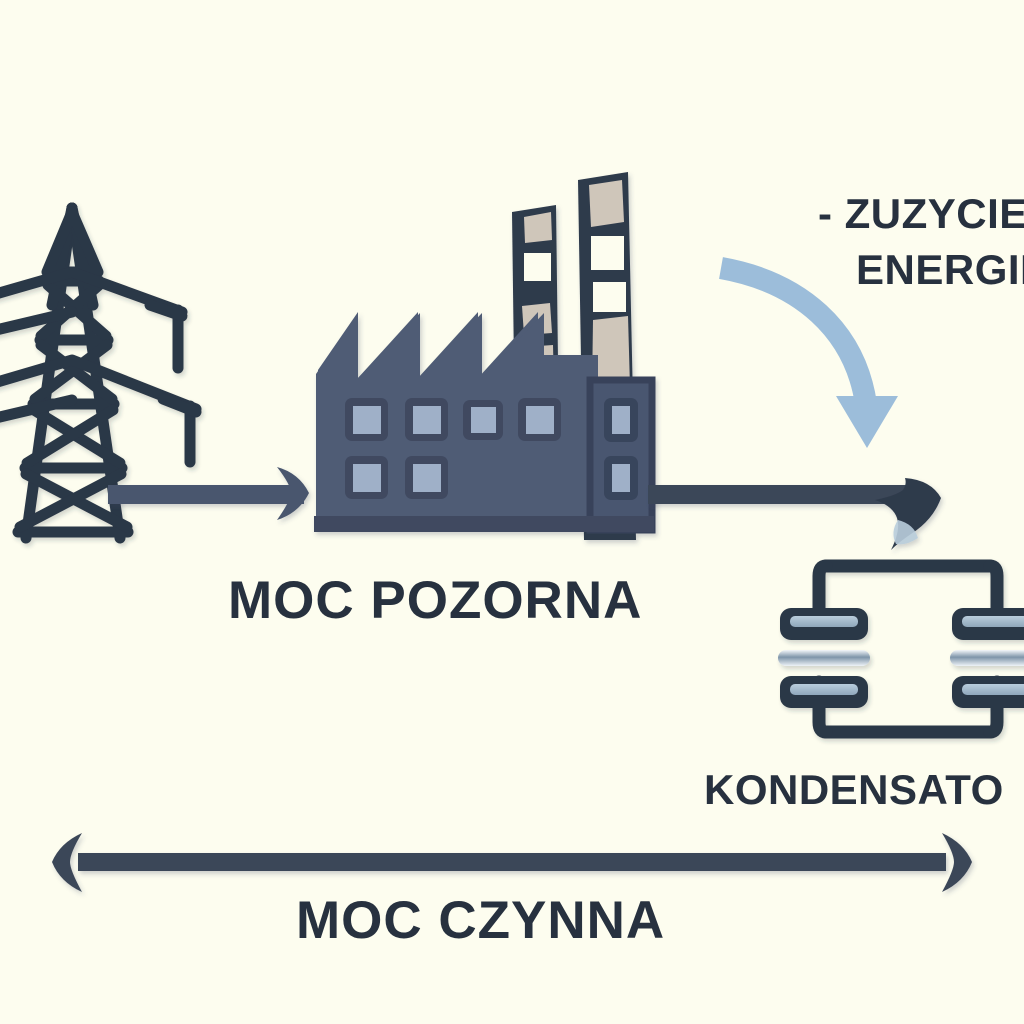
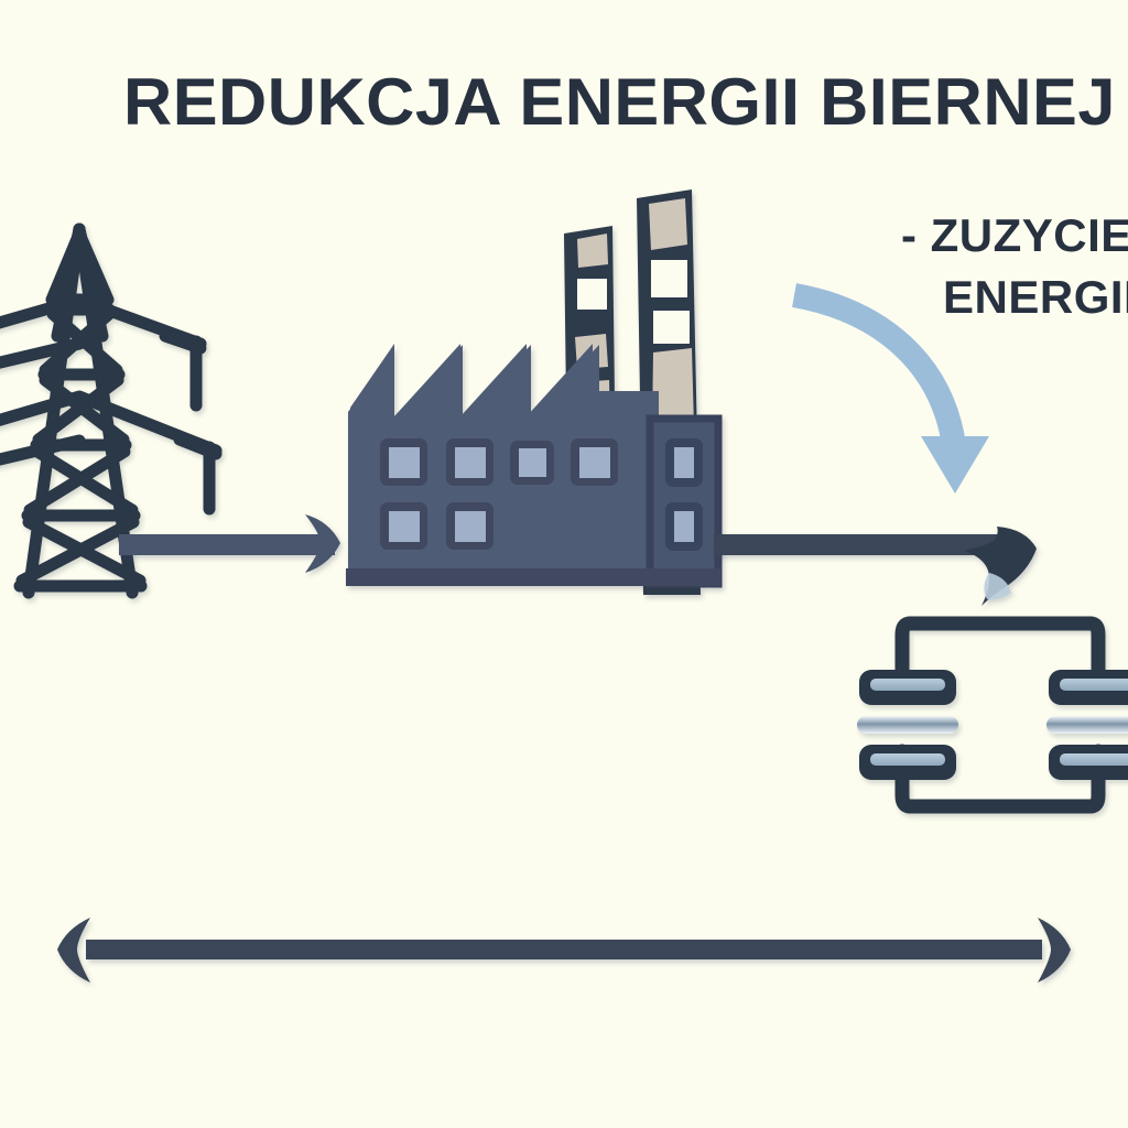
+ REDUKCJA ENERGII BIERNEJ
  - ZUZYCIE
  ENERGI
- MOC POZORNA
- KONDENSATO
- MOC CZYNNA
